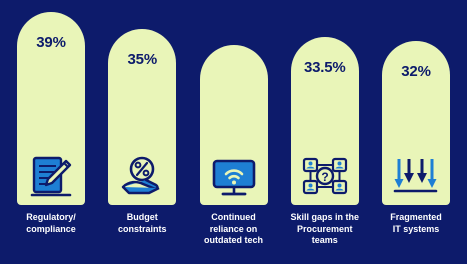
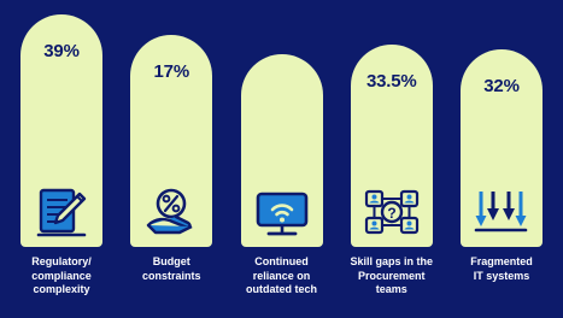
  39%
  Regulatory/
  compliance
+ complexity
- 35%
+ 17%
  Budget
  constraints
  Continued
  reliance on
  outdated tech
  33.5%
  ?
  Skill gaps in the
  Procurement
  teams
  32%
  Fragmented
  IT systems
